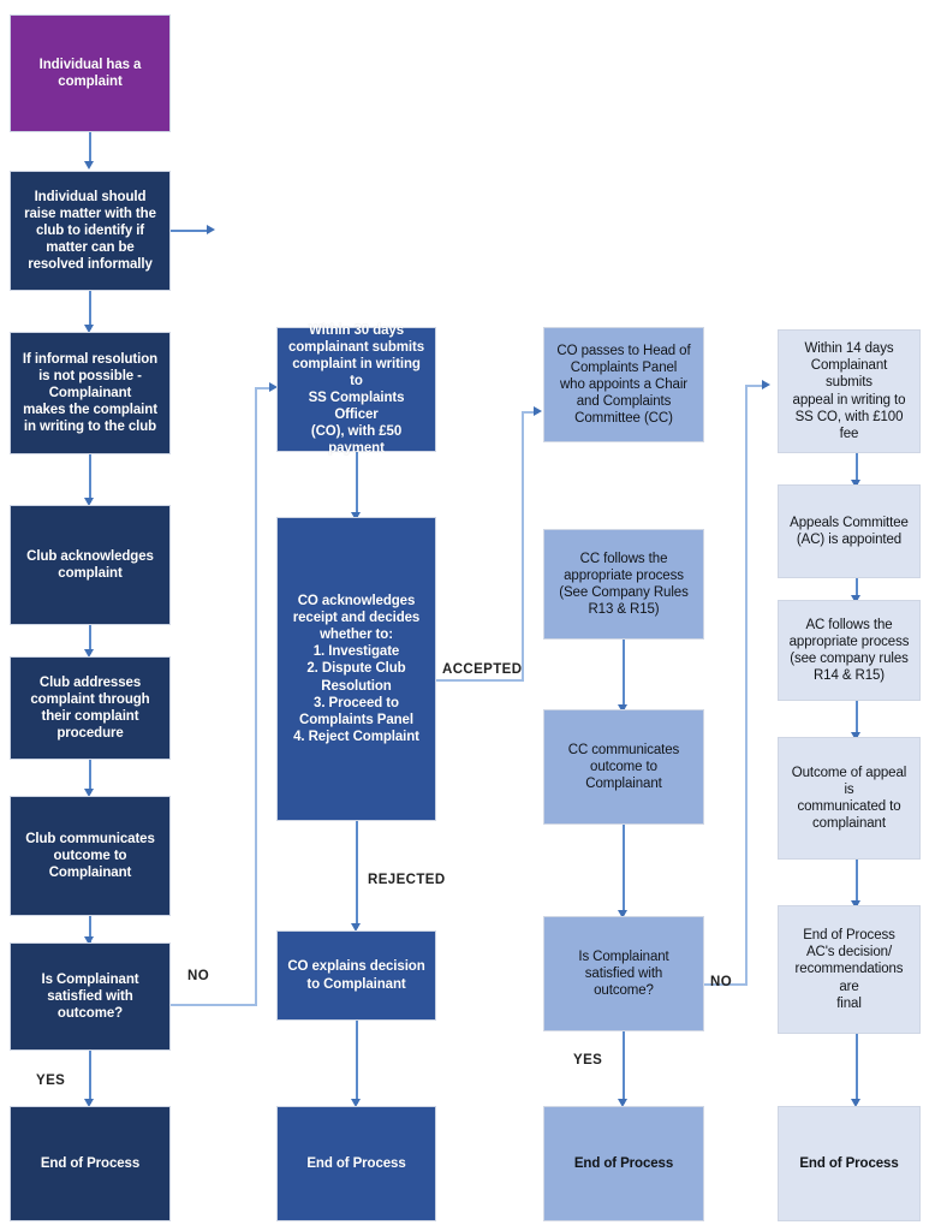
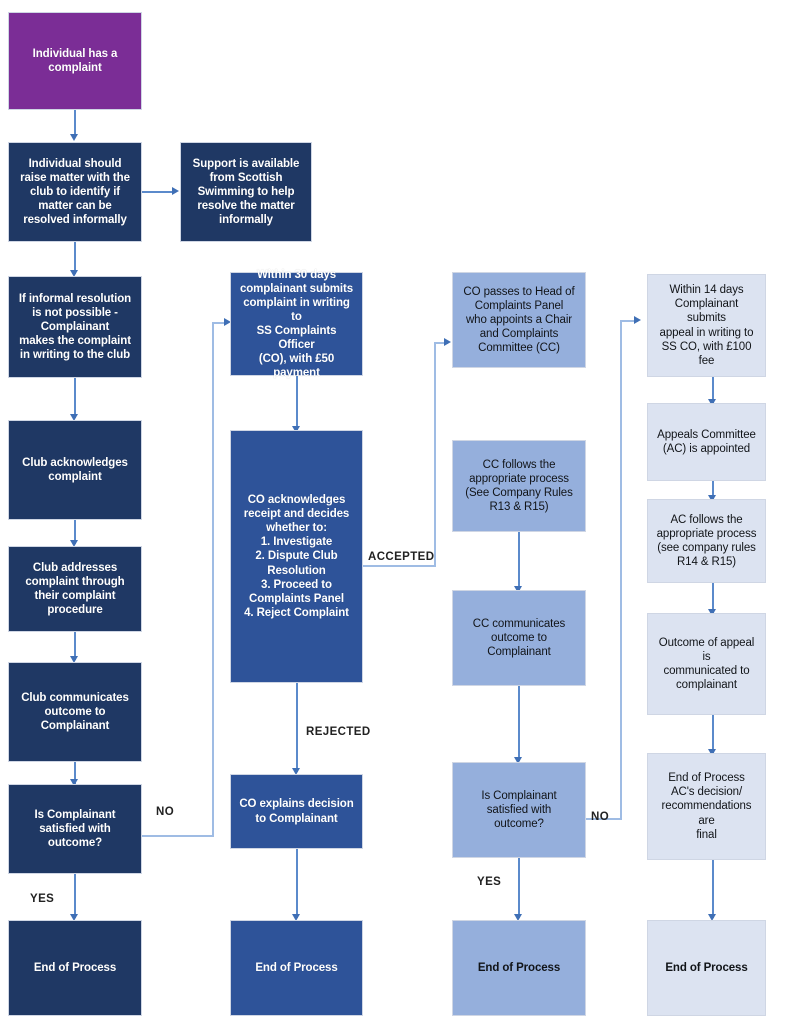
  Individual has a
  complaint
  Individual should
  raise matter with the
  club to identify if
  matter can be
  resolved informally
  If informal resolution
  is not possible -
  Complainant
  makes the complaint
  in writing to the club
  Club acknowledges
  complaint
  Club addresses
  complaint through
  their complaint
  procedure
  Club communicates
  outcome to
  Complainant
  Is Complainant
  satisfied with
  outcome?
  End of Process
+ Support is available
+ from Scottish
+ Swimming to help
+ resolve the matter
+ informally
  Within 30 days
  complainant submits
  complaint in writing to
  SS Complaints Officer
  (CO), with £50
  payment
  CO acknowledges
  receipt and decides
  whether to:
  1. Investigate
  2. Dispute Club
  Resolution
  3. Proceed to
  Complaints Panel
  4. Reject Complaint
  CO explains decision
  to Complainant
  End of Process
  CO passes to Head of
  Complaints Panel
  who appoints a Chair
  and Complaints
  Committee (CC)
  CC follows the
  appropriate process
  (See Company Rules
  R13 & R15)
  CC communicates
  outcome to
  Complainant
  Is Complainant
  satisfied with
  outcome?
  End of Process
  Within 14 days
  Complainant submits
  appeal in writing to
  SS CO, with £100 fee
  Appeals Committee
  (AC) is appointed
  AC follows the
  appropriate process
  (see company rules
  R14 & R15)
  Outcome of appeal is
  communicated to
  complainant
  End of Process
  AC's decision/
  recommendations are
  final
  End of Process
  NO
  YES
  ACCEPTED
  REJECTED
  NO
  YES
